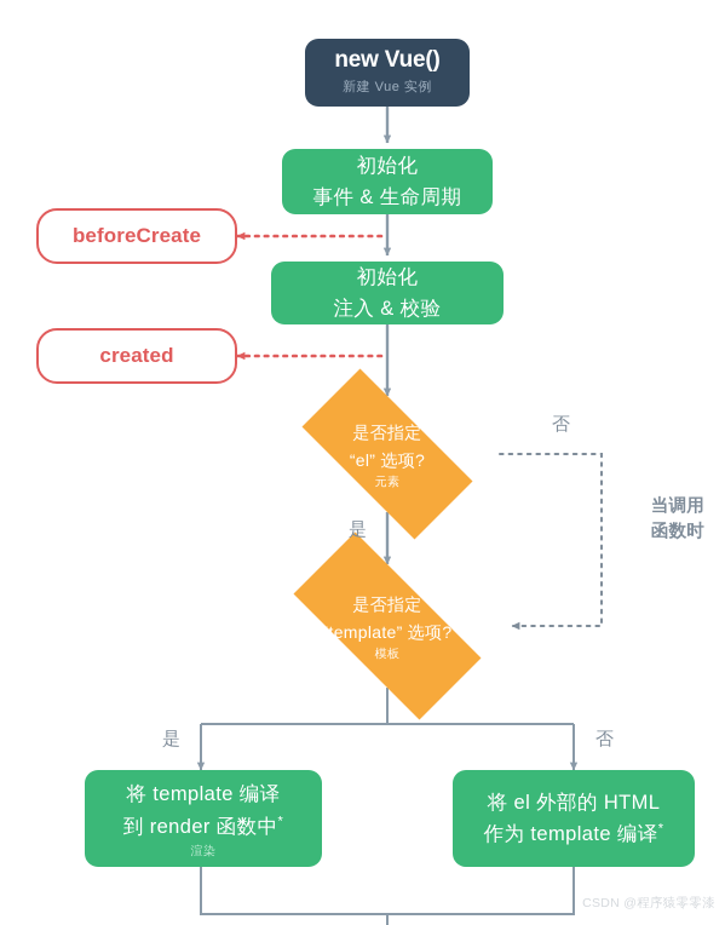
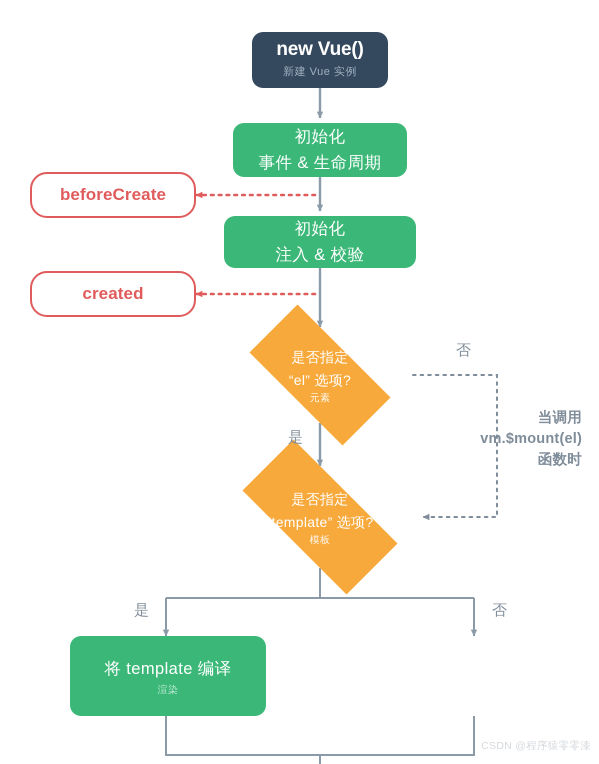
  new Vue()
  新建 Vue 实例
  初始化
  事件 & 生命周期
  beforeCreate
  初始化
  注入 & 校验
  created
  是否指定
  “el” 选项?
  元素
  是否指定
  “template” 选项?
  模板
  将 template 编译
- 到 render 函数中*
  渲染
- 将 el 外部的 HTML
- 作为 template 编译*
  否
  是
  当调用
+ vm.$mount(el)
  函数时
  是
  否
  CSDN @程序猿零零漆
